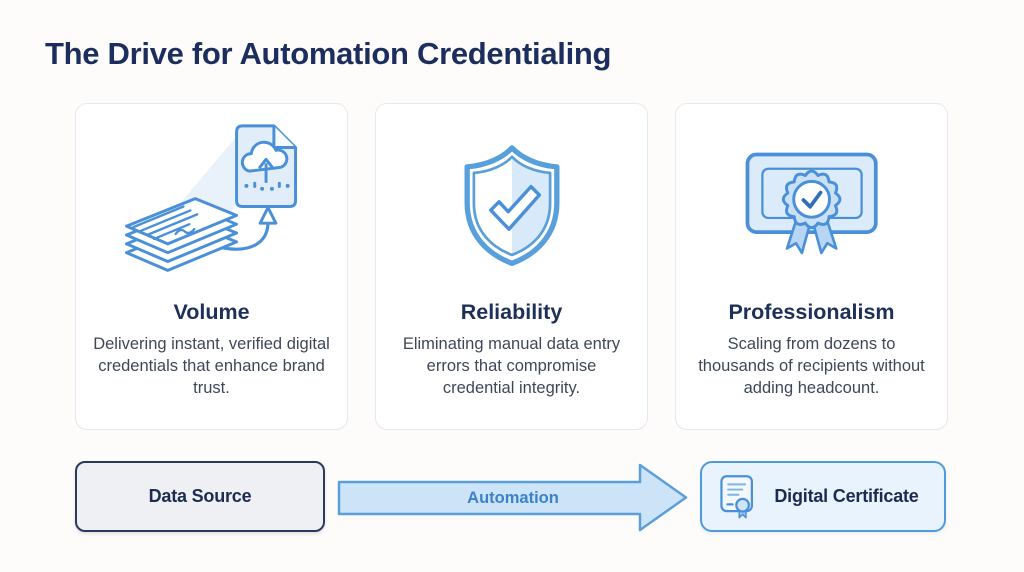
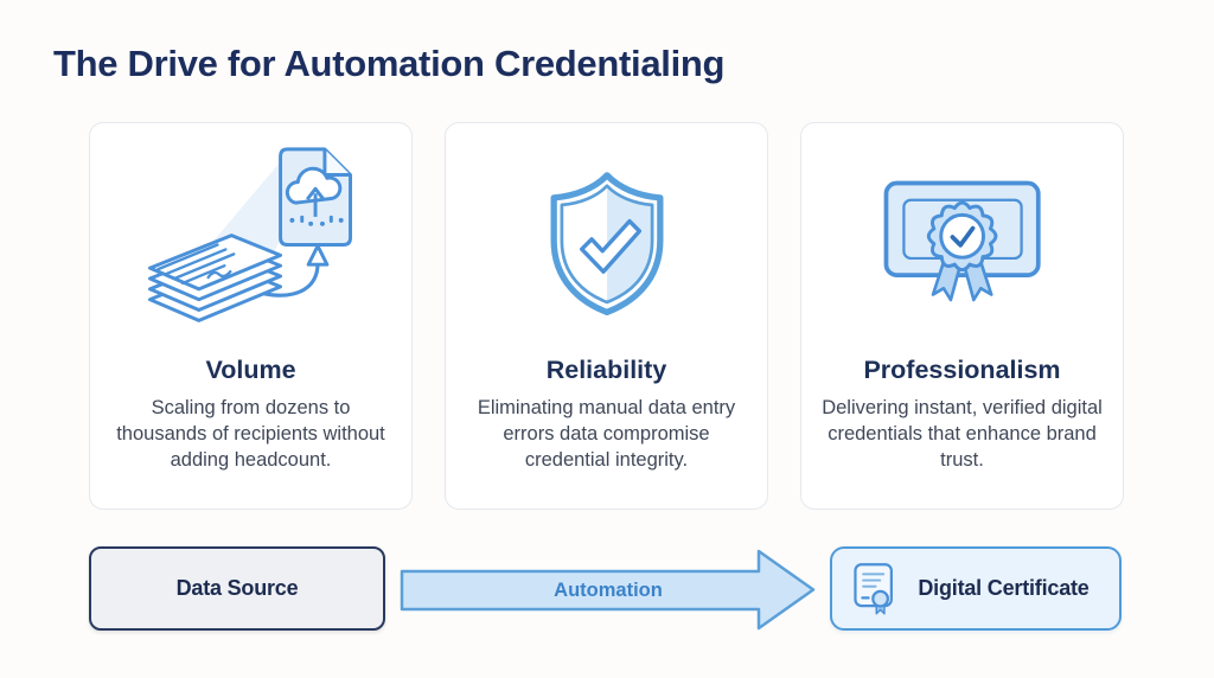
  The Drive for Automation Credentialing
  Volume
- Delivering instant, verified digital credentials that enhance brand trust.
+ Scaling from dozens to thousands of recipients without adding headcount.
  Reliability
- Eliminating manual data entry errors that compromise credential integrity.
+ Eliminating manual data entry errors data compromise credential integrity.
  Professionalism
- Scaling from dozens to thousands of recipients without adding headcount.
+ Delivering instant, verified digital credentials that enhance brand trust.
  Data Source
  Automation
  Digital Certificate
